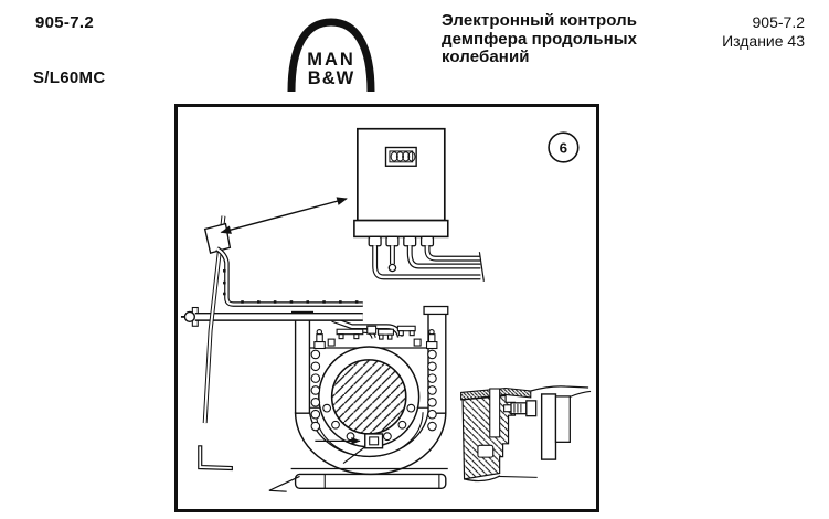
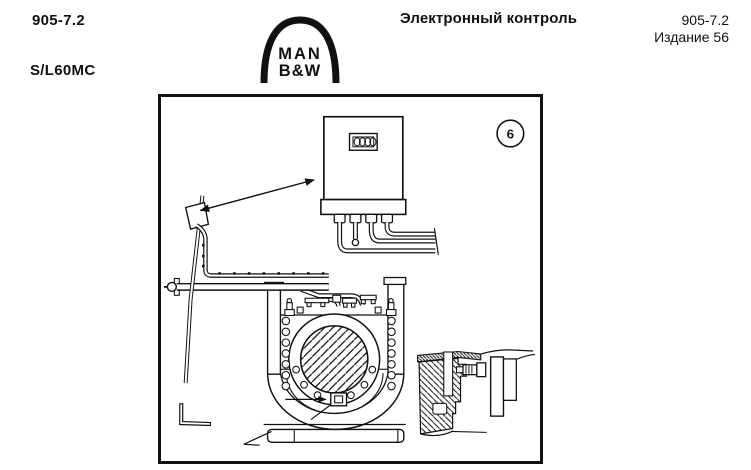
  905-7.2
  S/L60MC
  MAN
  B&W
  Электронный контроль
- демпфера продольных
- колебаний
  905-7.2
- Издание 43
+ Издание 56
  6
